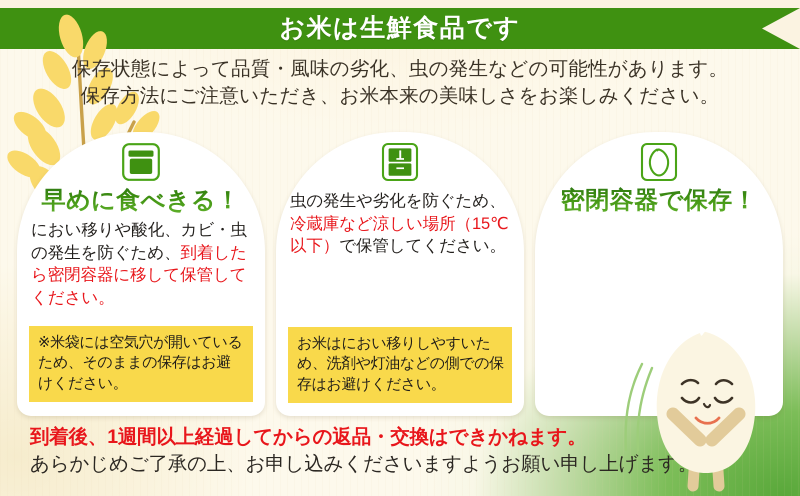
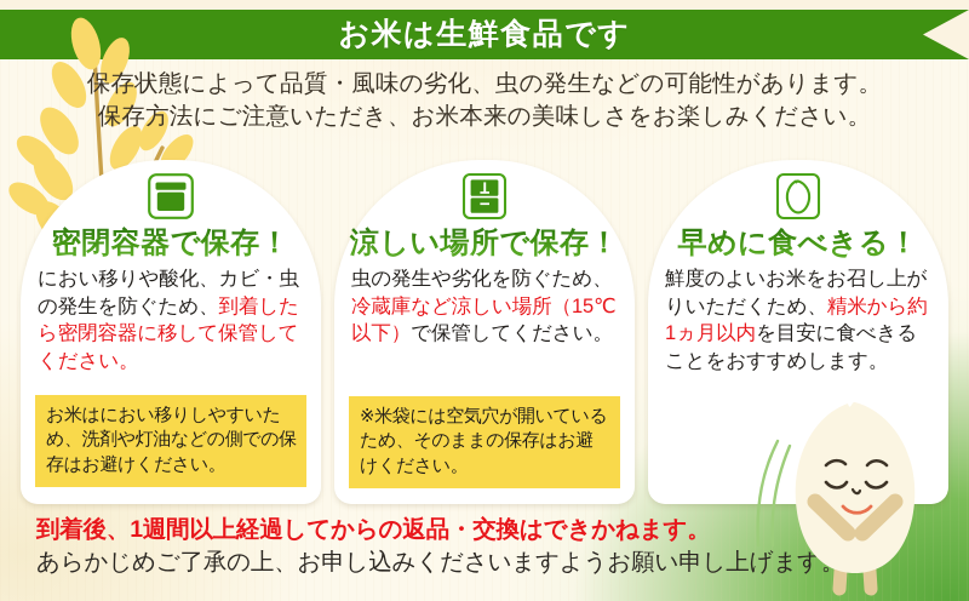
  お米は生鮮食品です
  保存状態によって品質・風味の劣化、虫の発生などの可能性があります。
  保存方法にご注意いただき、お米本来の美味しさをお楽しみください。
- 早めに食べきる！
+ 密閉容器で保存！
  におい移りや酸化、カビ・虫の発生を防ぐため、到着したら密閉容器に移して保管してください。
- ※米袋には空気穴が開いているため、そのままの保存はお避けください。
+ お米はにおい移りしやすいため、洗剤や灯油などの側での保存はお避けください。
+ 涼しい場所で保存！
  虫の発生や劣化を防ぐため、冷蔵庫など涼しい場所（15℃以下）で保管してください。
- お米はにおい移りしやすいため、洗剤や灯油などの側での保存はお避けください。
+ ※米袋には空気穴が開いているため、そのままの保存はお避けください。
- 密閉容器で保存！
+ 早めに食べきる！
+ 鮮度のよいお米をお召し上がりいただくため、精米から約1ヵ月以内を目安に食べきることをおすすめします。
  到着後、1週間以上経過してからの返品・交換はできかねます。
  あらかじめご了承の上、お申し込みくださいますようお願い申し上げます
